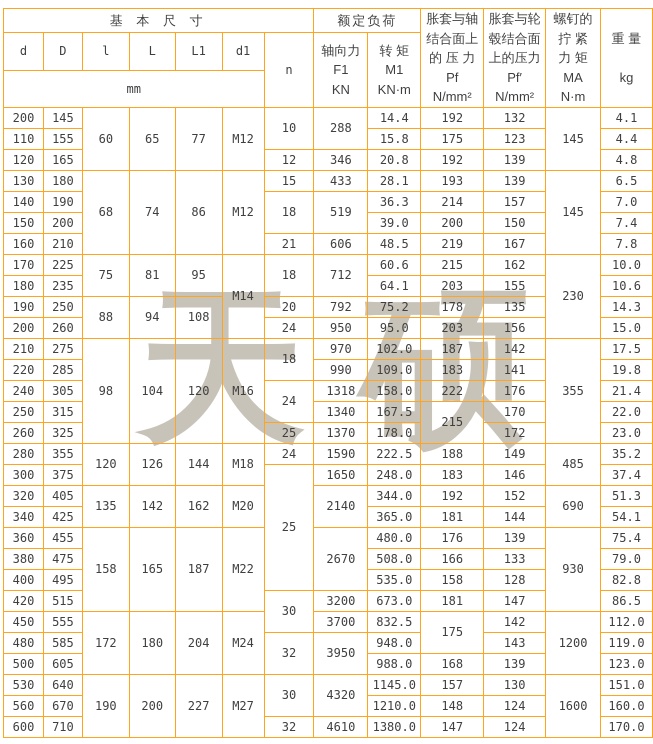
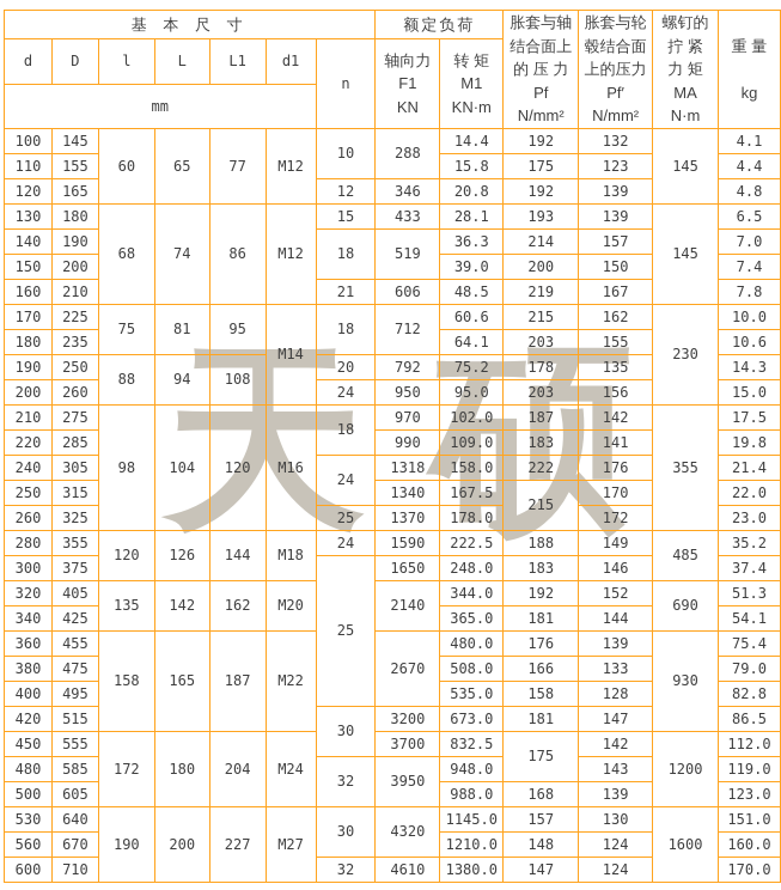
  天硕
  基 本 尺 寸	额定负荷	胀套与轴 结合面上 的 压 力 Pf N/mm²	胀套与轮 毂结合面 上的压力 Pf′ N/mm²	螺钉的 拧 紧 力 矩 MA N·m	重 量 kg
  d	D	l	L	L1	d1	n	轴向力 F1 KN	转 矩 M1 KN·m
  mm
- 200	145	60	65	77	M12	10	288	14.4	192	132	145	4.1
+ 100	145	60	65	77	M12	10	288	14.4	192	132	145	4.1
  110	155	15.8	175	123	4.4
  120	165	12	346	20.8	192	139	4.8
  130	180	68	74	86	M12	15	433	28.1	193	139	145	6.5
  140	190	18	519	36.3	214	157	7.0
  150	200	39.0	200	150	7.4
  160	210	21	606	48.5	219	167	7.8
  170	225	75	81	95	M14	18	712	60.6	215	162	230	10.0
  180	235	64.1	203	155	10.6
  190	250	88	94	108	20	792	75.2	178	135	14.3
  200	260	24	950	95.0	203	156	15.0
  210	275	98	104	120	M16	18	970	102.0	187	142	355	17.5
  220	285	990	109.0	183	141	19.8
  240	305	24	1318	158.0	222	176	21.4
  250	315	1340	167.5	215	170	22.0
  260	325	25	1370	178.0	172	23.0
  280	355	120	126	144	M18	24	1590	222.5	188	149	485	35.2
  300	375	25	1650	248.0	183	146	37.4
  320	405	135	142	162	M20	2140	344.0	192	152	690	51.3
  340	425	365.0	181	144	54.1
  360	455	158	165	187	M22	2670	480.0	176	139	930	75.4
  380	475	508.0	166	133	79.0
  400	495	535.0	158	128	82.8
  420	515	30	3200	673.0	181	147	86.5
  450	555	172	180	204	M24	3700	832.5	175	142	1200	112.0
  480	585	32	3950	948.0	143	119.0
  500	605	988.0	168	139	123.0
  530	640	190	200	227	M27	30	4320	1145.0	157	130	1600	151.0
  560	670	1210.0	148	124	160.0
  600	710	32	4610	1380.0	147	124	170.0
